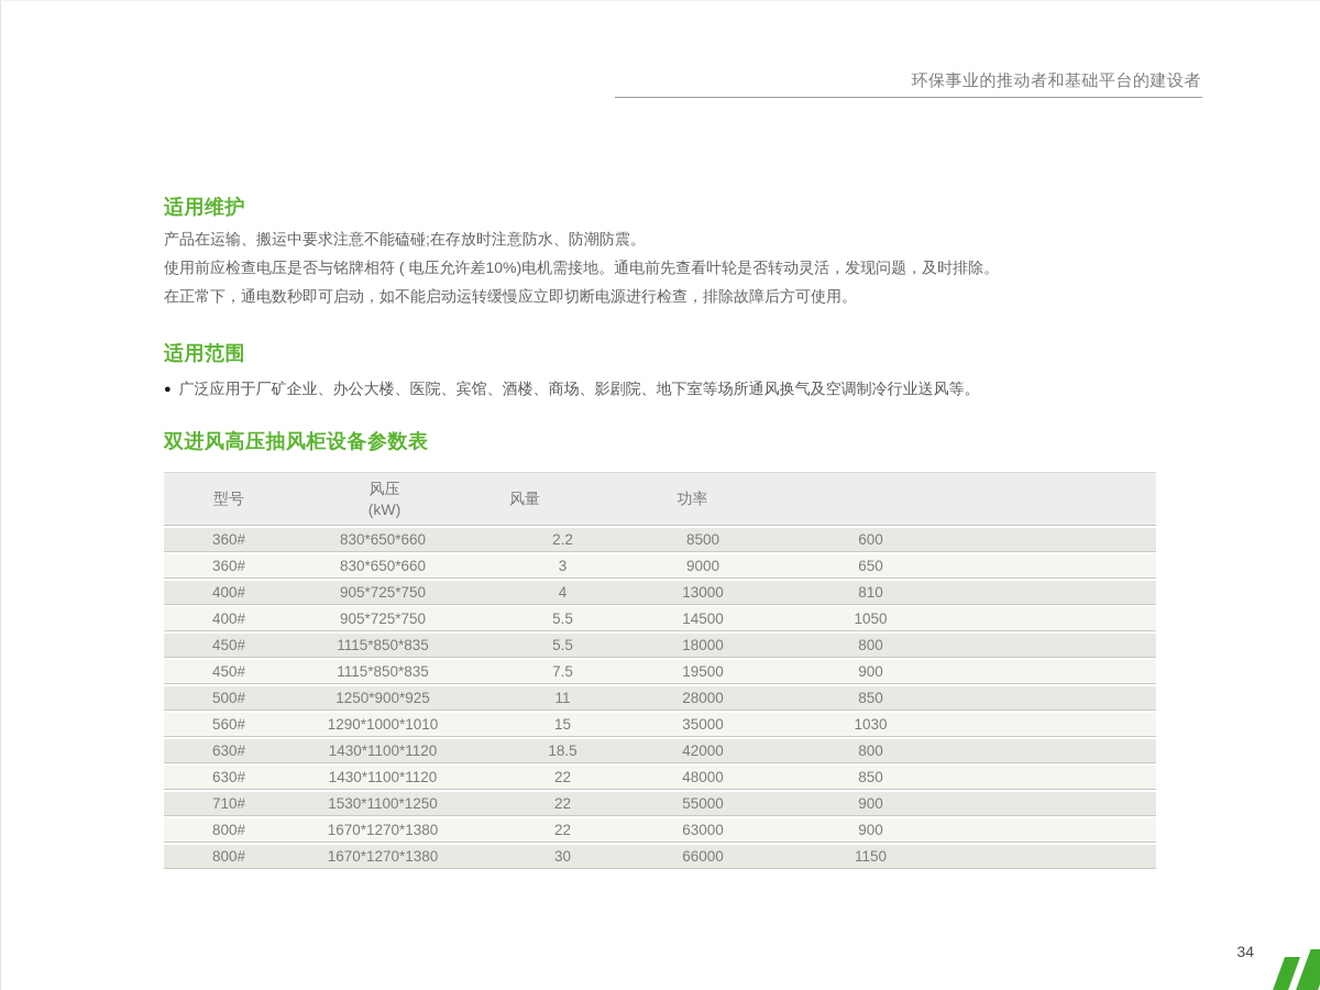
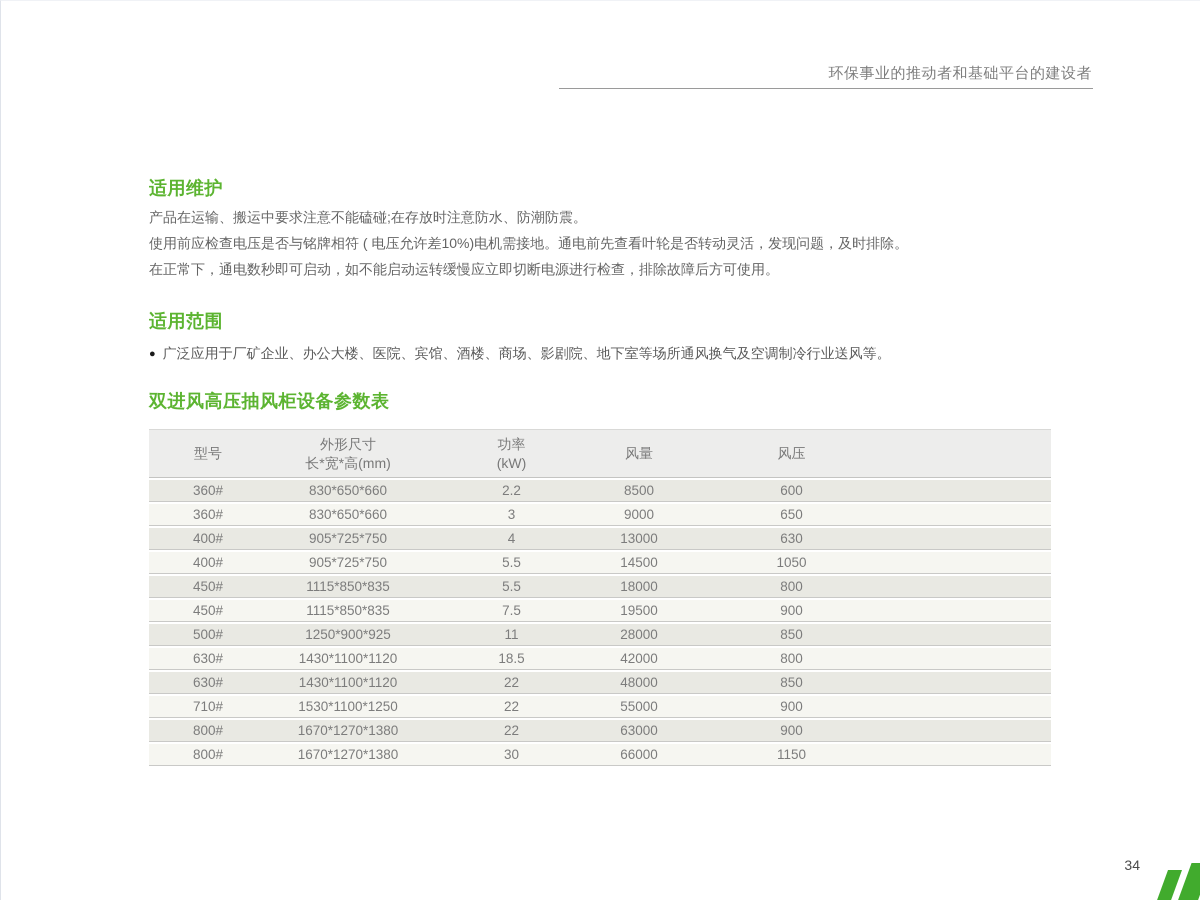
  环保事业的推动者和基础平台的建设者
  适用维护
  产品在运输、搬运中要求注意不能磕碰;在存放时注意防水、防潮防震。
  使用前应检查电压是否与铭牌相符 ( 电压允许差10%)电机需接地。通电前先查看叶轮是否转动灵活，发现问题，及时排除。
  在正常下，通电数秒即可启动，如不能启动运转缓慢应立即切断电源进行检查，排除故障后方可使用。
  适用范围
  ● 广泛应用于厂矿企业、办公大楼、医院、宾馆、酒楼、商场、影剧院、地下室等场所通风换气及空调制冷行业送风等。
  双进风高压抽风柜设备参数表
  型号
+ 外形尺寸
+ 长*宽*高(mm)
- 风压
+ 功率
  (kW)
  风量
- 功率
+ 风压
  360#
  830*650*660
  2.2
  8500
  600
  360#
  830*650*660
  3
  9000
  650
  400#
  905*725*750
  4
  13000
- 810
+ 630
  400#
  905*725*750
  5.5
  14500
  1050
  450#
  1115*850*835
  5.5
  18000
  800
  450#
  1115*850*835
  7.5
  19500
  900
  500#
  1250*900*925
  11
  28000
  850
- 560#
- 1290*1000*1010
- 15
- 35000
- 1030
  630#
  1430*1100*1120
  18.5
  42000
  800
  630#
  1430*1100*1120
  22
  48000
  850
  710#
  1530*1100*1250
  22
  55000
  900
  800#
  1670*1270*1380
  22
  63000
  900
  800#
  1670*1270*1380
  30
  66000
  1150
  34
